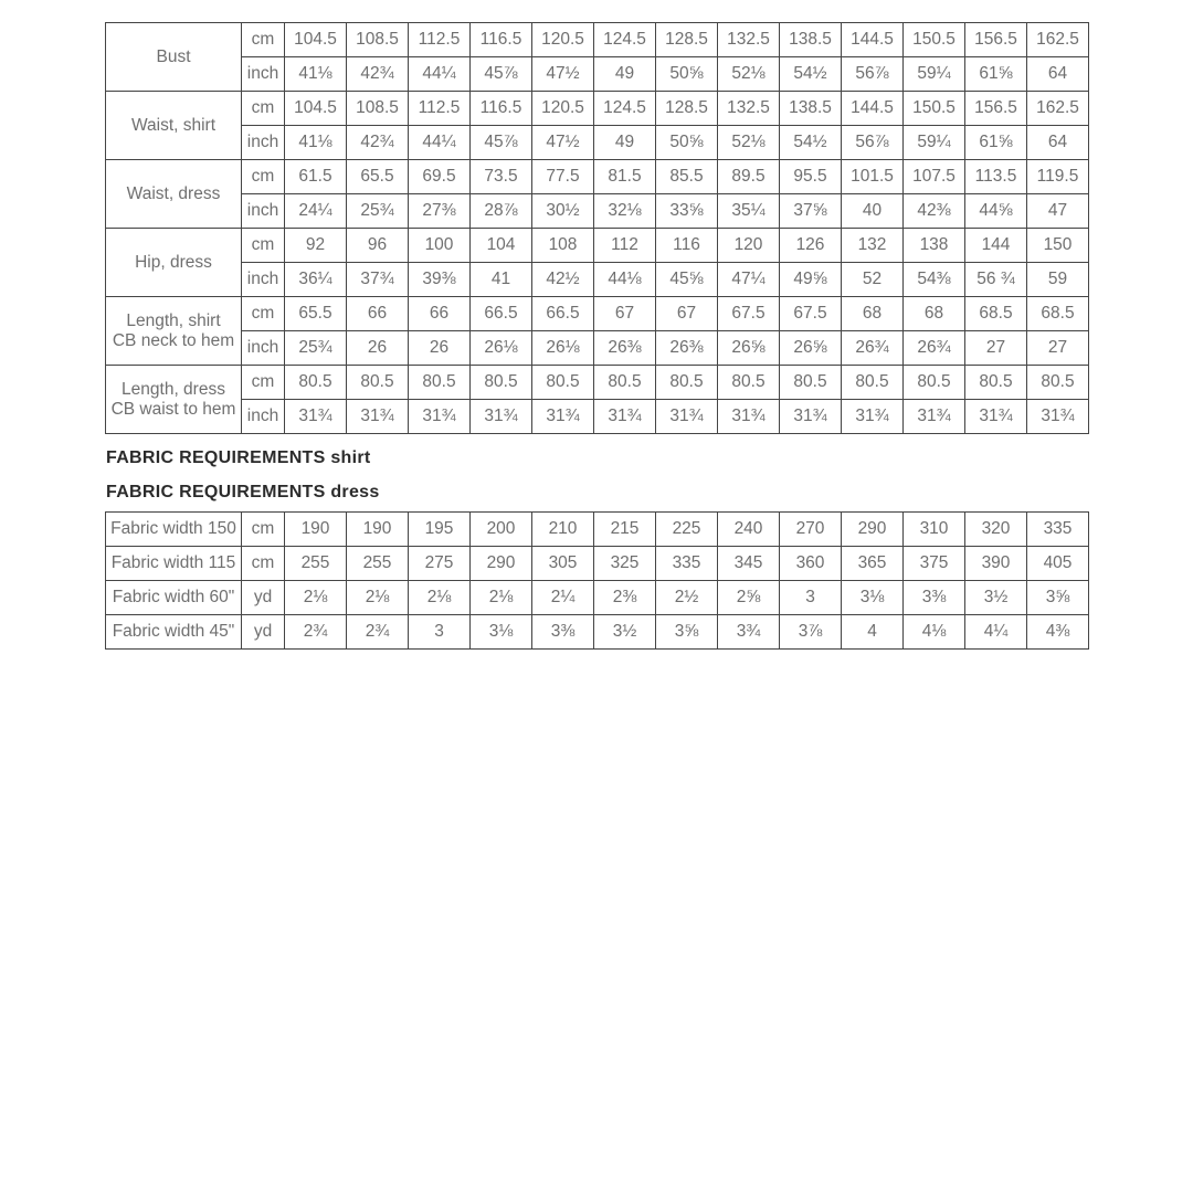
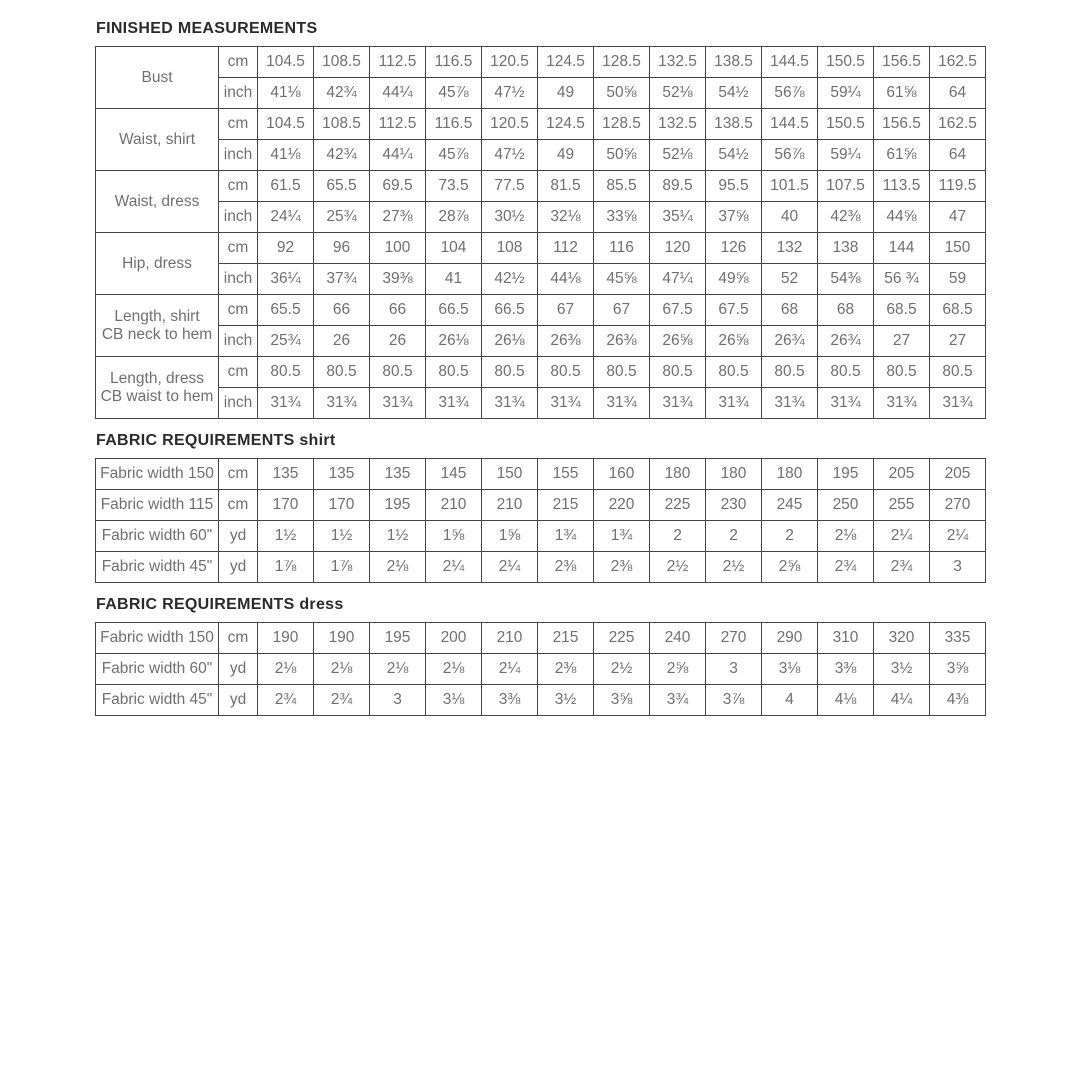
+ FINISHED MEASUREMENTS
  Bust	cm	104.5	108.5	112.5	116.5	120.5	124.5	128.5	132.5	138.5	144.5	150.5	156.5	162.5
  inch	41⅛	42¾	44¼	45⅞	47½	49	50⅝	52⅛	54½	56⅞	59¼	61⅝	64
  Waist, shirt	cm	104.5	108.5	112.5	116.5	120.5	124.5	128.5	132.5	138.5	144.5	150.5	156.5	162.5
  inch	41⅛	42¾	44¼	45⅞	47½	49	50⅝	52⅛	54½	56⅞	59¼	61⅝	64
  Waist, dress	cm	61.5	65.5	69.5	73.5	77.5	81.5	85.5	89.5	95.5	101.5	107.5	113.5	119.5
  inch	24¼	25¾	27⅜	28⅞	30½	32⅛	33⅝	35¼	37⅝	40	42⅜	44⅝	47
  Hip, dress	cm	92	96	100	104	108	112	116	120	126	132	138	144	150
  inch	36¼	37¾	39⅜	41	42½	44⅛	45⅝	47¼	49⅝	52	54⅜	56 ¾	59
  Length, shirtCB neck to hem	cm	65.5	66	66	66.5	66.5	67	67	67.5	67.5	68	68	68.5	68.5
  inch	25¾	26	26	26⅛	26⅛	26⅜	26⅜	26⅝	26⅝	26¾	26¾	27	27
  Length, dressCB waist to hem	cm	80.5	80.5	80.5	80.5	80.5	80.5	80.5	80.5	80.5	80.5	80.5	80.5	80.5
  inch	31¾	31¾	31¾	31¾	31¾	31¾	31¾	31¾	31¾	31¾	31¾	31¾	31¾
  FABRIC REQUIREMENTS shirt
+ Fabric width 150	cm	135	135	135	145	150	155	160	180	180	180	195	205	205
+ Fabric width 115	cm	170	170	195	210	210	215	220	225	230	245	250	255	270
+ Fabric width 60"	yd	1½	1½	1½	1⅝	1⅝	1¾	1¾	2	2	2	2⅛	2¼	2¼
+ Fabric width 45"	yd	1⅞	1⅞	2⅛	2¼	2¼	2⅜	2⅜	2½	2½	2⅝	2¾	2¾	3
  FABRIC REQUIREMENTS dress
  Fabric width 150	cm	190	190	195	200	210	215	225	240	270	290	310	320	335
- Fabric width 115	cm	255	255	275	290	305	325	335	345	360	365	375	390	405
  Fabric width 60"	yd	2⅛	2⅛	2⅛	2⅛	2¼	2⅜	2½	2⅝	3	3⅛	3⅜	3½	3⅝
  Fabric width 45"	yd	2¾	2¾	3	3⅛	3⅜	3½	3⅝	3¾	3⅞	4	4⅛	4¼	4⅜
